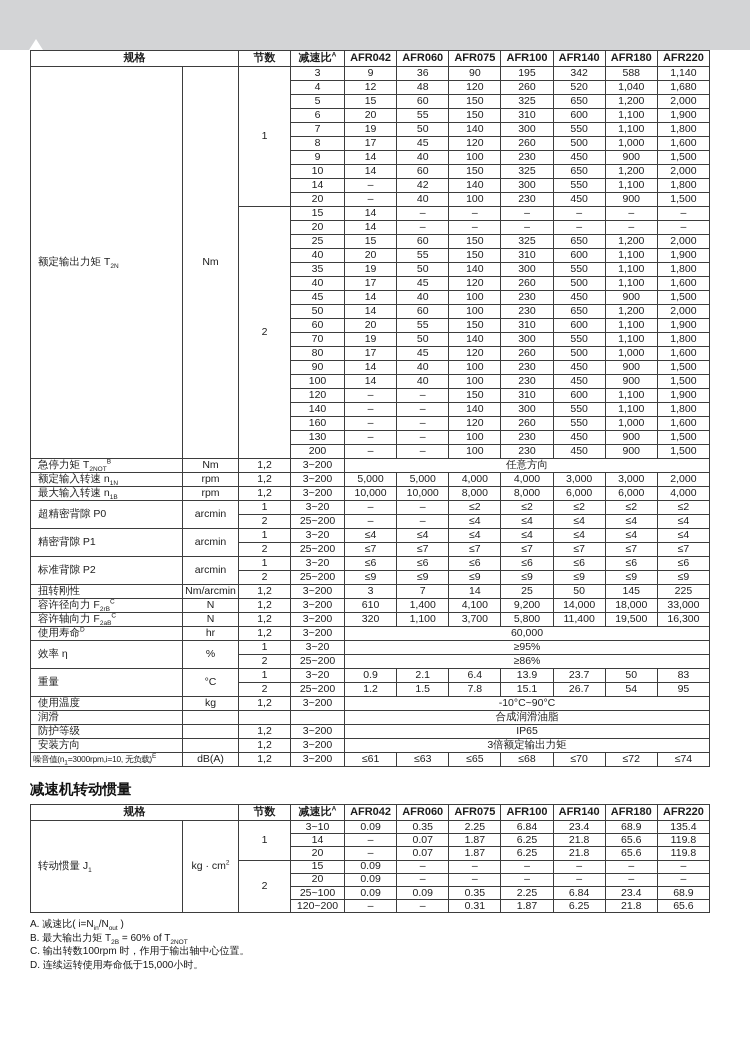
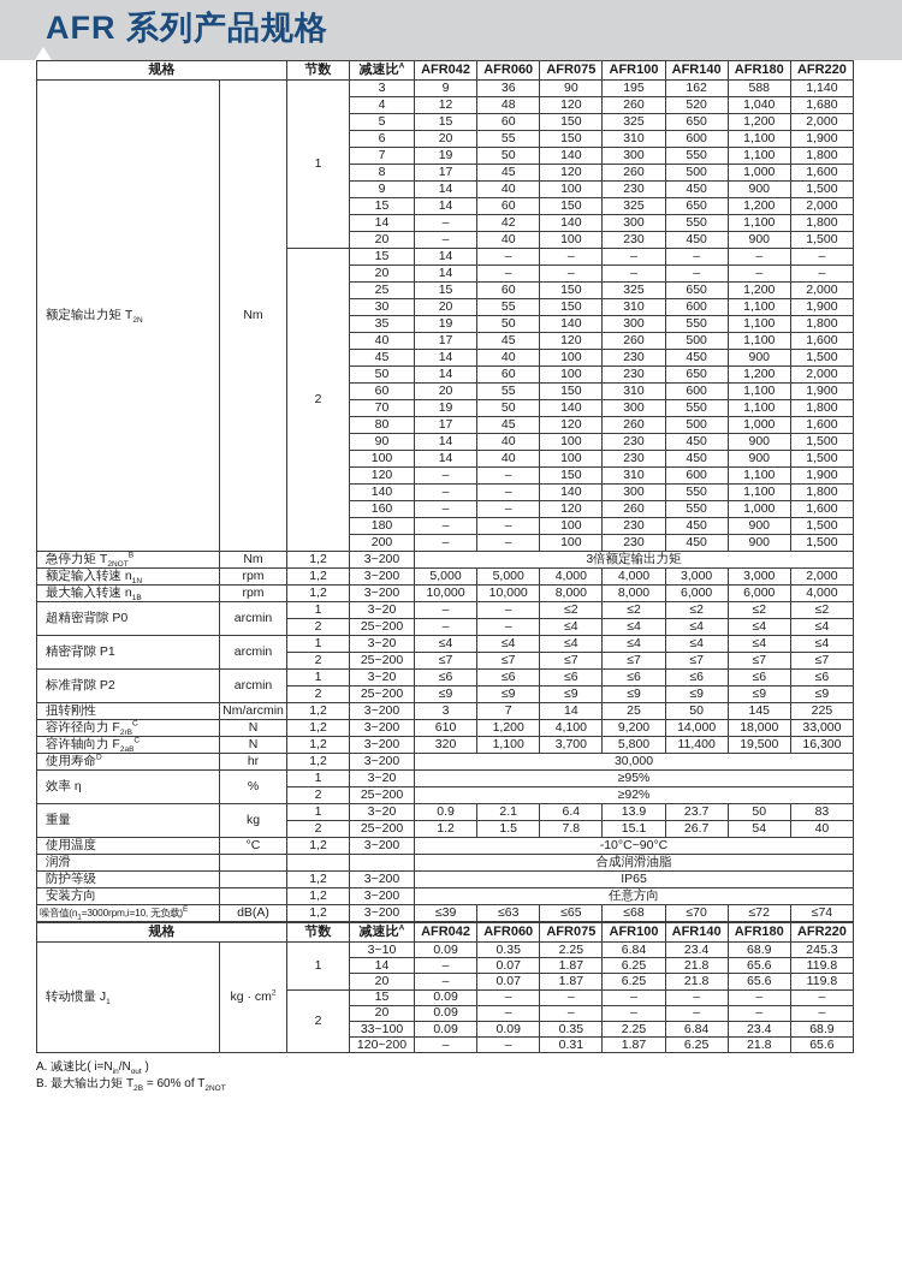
+ AFR 系列产品规格
  规格	节数	减速比	AFR042	AFR060	AFR075	AFR100	AFR140	AFR180	AFR220
- 额定输出力矩 T	Nm	1	3	9	36	90	195	342	588	1,140
+ 额定输出力矩 T	Nm	1	3	9	36	90	195	162	588	1,140
  4	12	48	120	260	520	1,040	1,680
  5	15	60	150	325	650	1,200	2,000
  6	20	55	150	310	600	1,100	1,900
  7	19	50	140	300	550	1,100	1,800
  8	17	45	120	260	500	1,000	1,600
  9	14	40	100	230	450	900	1,500
- 10	14	60	150	325	650	1,200	2,000
+ 15	14	60	150	325	650	1,200	2,000
  14	–	42	140	300	550	1,100	1,800
  20	–	40	100	230	450	900	1,500
  2	15	14	–	–	–	–	–	–
  20	14	–	–	–	–	–	–
  25	15	60	150	325	650	1,200	2,000
- 40	20	55	150	310	600	1,100	1,900
+ 30	20	55	150	310	600	1,100	1,900
  35	19	50	140	300	550	1,100	1,800
  40	17	45	120	260	500	1,100	1,600
  45	14	40	100	230	450	900	1,500
  50	14	60	100	230	650	1,200	2,000
  60	20	55	150	310	600	1,100	1,900
  70	19	50	140	300	550	1,100	1,800
  80	17	45	120	260	500	1,000	1,600
  90	14	40	100	230	450	900	1,500
  100	14	40	100	230	450	900	1,500
  120	–	–	150	310	600	1,100	1,900
  140	–	–	140	300	550	1,100	1,800
  160	–	–	120	260	550	1,000	1,600
- 130	–	–	100	230	450	900	1,500
+ 180	–	–	100	230	450	900	1,500
  200	–	–	100	230	450	900	1,500
- 急停力矩 T	Nm	1,2	3~200	任意方向
+ 急停力矩 T	Nm	1,2	3~200	3倍额定输出力矩
  额定输入转速 n	rpm	1,2	3~200	5,000	5,000	4,000	4,000	3,000	3,000	2,000
  最大输入转速 n	rpm	1,2	3~200	10,000	10,000	8,000	8,000	6,000	6,000	4,000
  超精密背隙 P0	arcmin	1	3~20	–	–	≤2	≤2	≤2	≤2	≤2
  2	25~200	–	–	≤4	≤4	≤4	≤4	≤4
  精密背隙 P1	arcmin	1	3~20	≤4	≤4	≤4	≤4	≤4	≤4	≤4
  2	25~200	≤7	≤7	≤7	≤7	≤7	≤7	≤7
  标准背隙 P2	arcmin	1	3~20	≤6	≤6	≤6	≤6	≤6	≤6	≤6
  2	25~200	≤9	≤9	≤9	≤9	≤9	≤9	≤9
  扭转刚性	Nm/arcmin	1,2	3~200	3	7	14	25	50	145	225
- 容许径向力 F	N	1,2	3~200	610	1,400	4,100	9,200	14,000	18,000	33,000
+ 容许径向力 F	N	1,2	3~200	610	1,200	4,100	9,200	14,000	18,000	33,000
  容许轴向力 F	N	1,2	3~200	320	1,100	3,700	5,800	11,400	19,500	16,300
- 使用寿命	hr	1,2	3~200	60,000
+ 使用寿命	hr	1,2	3~200	30,000
  效率 η	%	1	3~20	≥95%
- 2	25~200	≥86%
+ 2	25~200	≥92%
- 重量	°C	1	3~20	0.9	2.1	6.4	13.9	23.7	50	83
+ 重量	kg	1	3~20	0.9	2.1	6.4	13.9	23.7	50	83
- 2	25~200	1.2	1.5	7.8	15.1	26.7	54	95
+ 2	25~200	1.2	1.5	7.8	15.1	26.7	54	40
- 使用温度	kg	1,2	3~200	-10°C~90°C
+ 使用温度	°C	1,2	3~200	-10°C~90°C
  润滑				合成润滑油脂
  防护等级		1,2	3~200	IP65
- 安装方向		1,2	3~200	3倍额定输出力矩
+ 安装方向		1,2	3~200	任意方向
- 噪音值(n =3000rpm,i=10, 无负载)	dB(A)	1,2	3~200	≤61	≤63	≤65	≤68	≤70	≤72	≤74
+ 噪音值(n =3000rpm,i=10, 无负载)	dB(A)	1,2	3~200	≤39	≤63	≤65	≤68	≤70	≤72	≤74
- 减速机转动惯量
  规格	节数	减速比	AFR042	AFR060	AFR075	AFR100	AFR140	AFR180	AFR220
- 转动惯量 J	kg · cm	1	3~10	0.09	0.35	2.25	6.84	23.4	68.9	135.4
+ 转动惯量 J	kg · cm	1	3~10	0.09	0.35	2.25	6.84	23.4	68.9	245.3
  14	–	0.07	1.87	6.25	21.8	65.6	119.8
  20	–	0.07	1.87	6.25	21.8	65.6	119.8
  2	15	0.09	–	–	–	–	–	–
  20	0.09	–	–	–	–	–	–
- 25~100	0.09	0.09	0.35	2.25	6.84	23.4	68.9
+ 33~100	0.09	0.09	0.35	2.25	6.84	23.4	68.9
  120~200	–	–	0.31	1.87	6.25	21.8	65.6
  A. 减速比( i=N /N )
  B. 最大输出力矩 T = 60% of T
- C. 输出转数100rpm 时，作用于输出轴中心位置。
- D. 连续运转使用寿命低于15,000小时。
